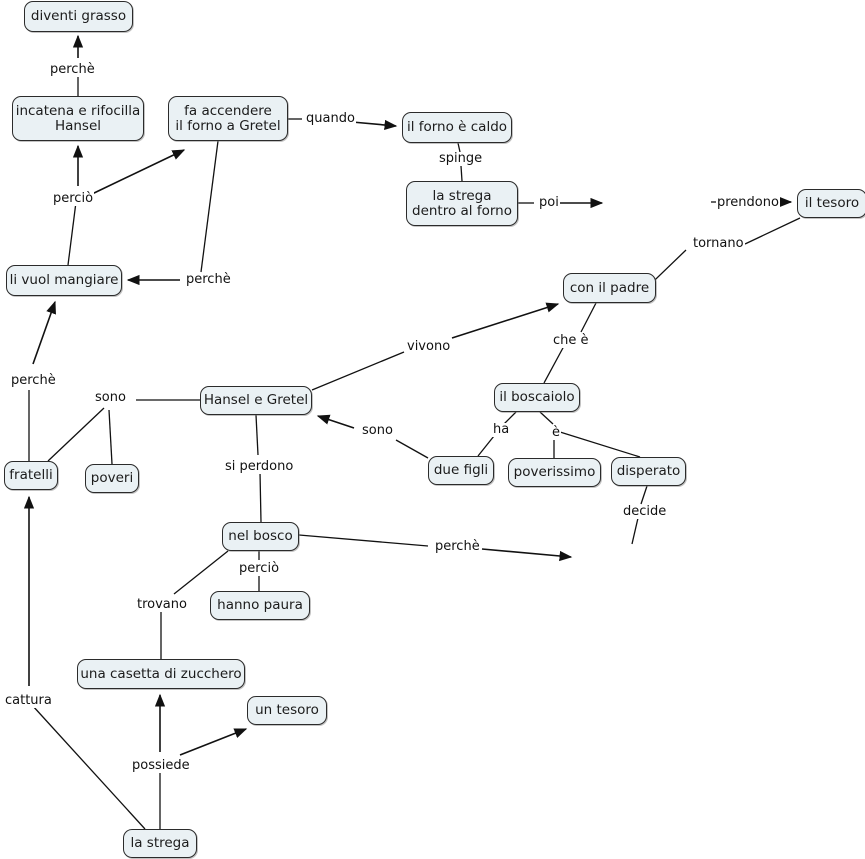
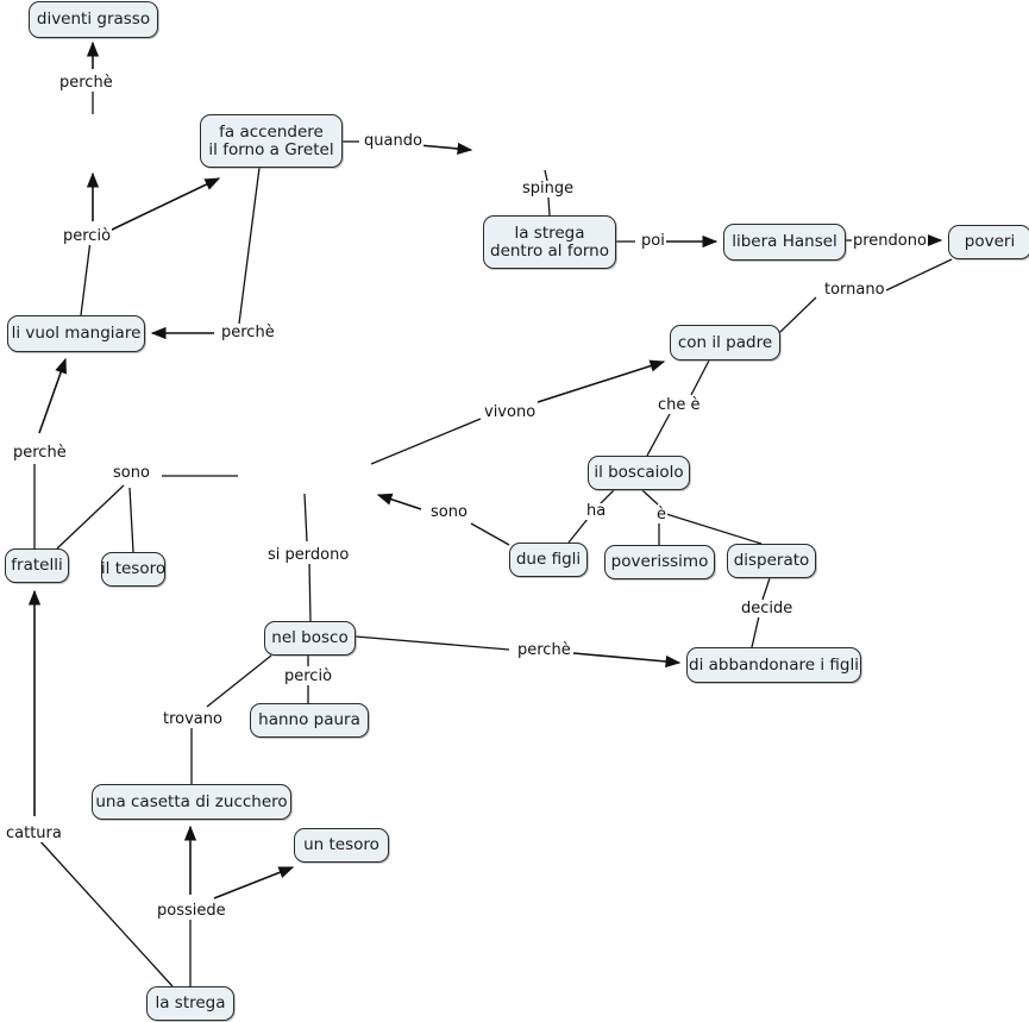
  diventi grasso
- incatena e rifocilla
- Hansel
  fa accendere
  il forno a Gretel
- il forno è caldo
  la strega
  dentro al forno
+ libera Hansel
- il tesoro
+ poveri
  li vuol mangiare
  con il padre
- Hansel e Gretel
  il boscaiolo
  fratelli
- poveri
+ il tesoro
  due figli
  poverissimo
  disperato
  nel bosco
+ di abbandonare i figli
  hanno paura
  una casetta di zucchero
  un tesoro
  la strega
  perchè
  perciò
  quando
  perchè
  spinge
  poi
  prendono
  tornano
  vivono
  che è
  ha
  è
  sono
  decide
  sono
  perchè
  si perdono
  perciò
  perchè
  trovano
  possiede
  cattura
